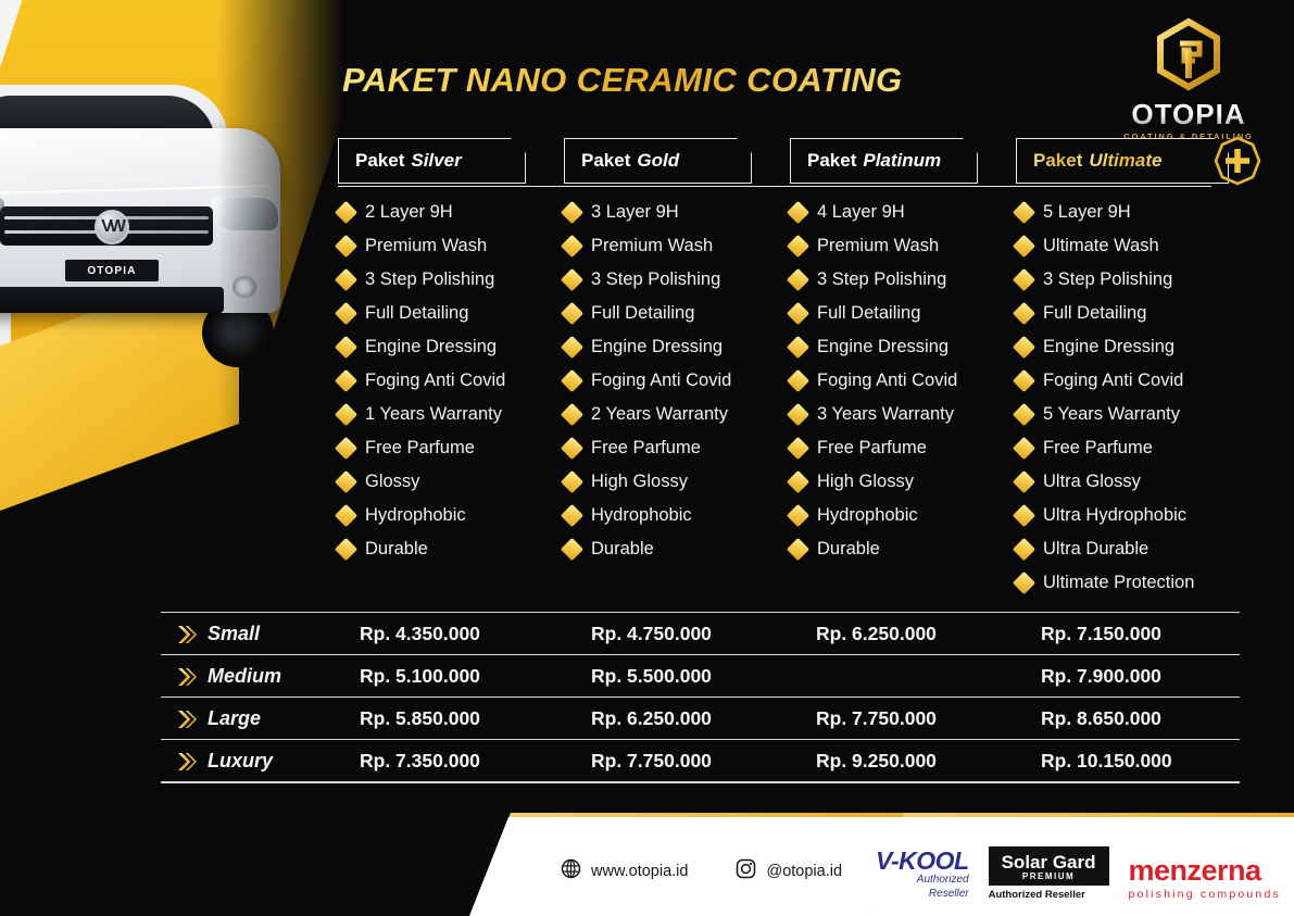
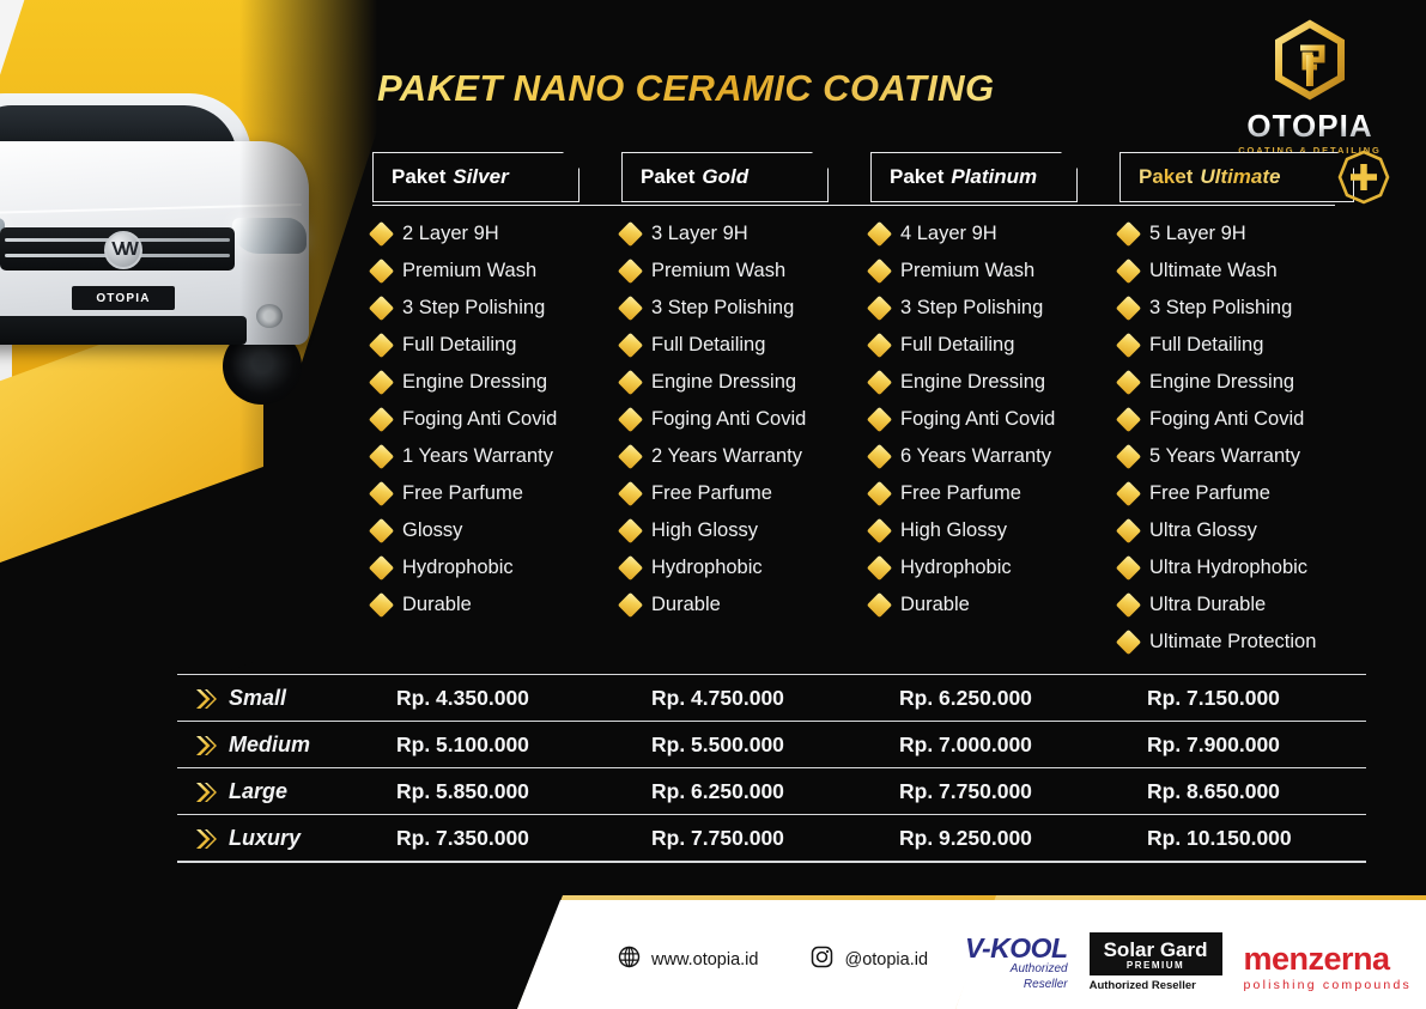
  VW
  OTOPIA
  PAKET NANO CERAMIC COATING
  OTOPIA
  COATING & DETAILING
  Paket Silver
  Paket Gold
  Paket Platinum
  Paket Ultimate
  2 Layer 9H
  Premium Wash
  3 Step Polishing
  Full Detailing
  Engine Dressing
  Foging Anti Covid
  1 Years Warranty
  Free Parfume
  Glossy
  Hydrophobic
  Durable
  3 Layer 9H
  Premium Wash
  3 Step Polishing
  Full Detailing
  Engine Dressing
  Foging Anti Covid
  2 Years Warranty
  Free Parfume
  High Glossy
  Hydrophobic
  Durable
  4 Layer 9H
  Premium Wash
  3 Step Polishing
  Full Detailing
  Engine Dressing
  Foging Anti Covid
- 3 Years Warranty
+ 6 Years Warranty
  Free Parfume
  High Glossy
  Hydrophobic
  Durable
  5 Layer 9H
  Ultimate Wash
  3 Step Polishing
  Full Detailing
  Engine Dressing
  Foging Anti Covid
  5 Years Warranty
  Free Parfume
  Ultra Glossy
  Ultra Hydrophobic
  Ultra Durable
  Ultimate Protection
  Small
  Rp. 4.350.000
  Rp. 4.750.000
  Rp. 6.250.000
  Rp. 7.150.000
  Medium
  Rp. 5.100.000
  Rp. 5.500.000
+ Rp. 7.000.000
  Rp. 7.900.000
  Large
  Rp. 5.850.000
  Rp. 6.250.000
  Rp. 7.750.000
  Rp. 8.650.000
  Luxury
  Rp. 7.350.000
  Rp. 7.750.000
  Rp. 9.250.000
  Rp. 10.150.000
  www.otopia.id
  @otopia.id
  V-KOOL
  Authorized
  Reseller
  Solar Gard
  PREMIUM
  Authorized Reseller
  menzerna
  polishing compounds
